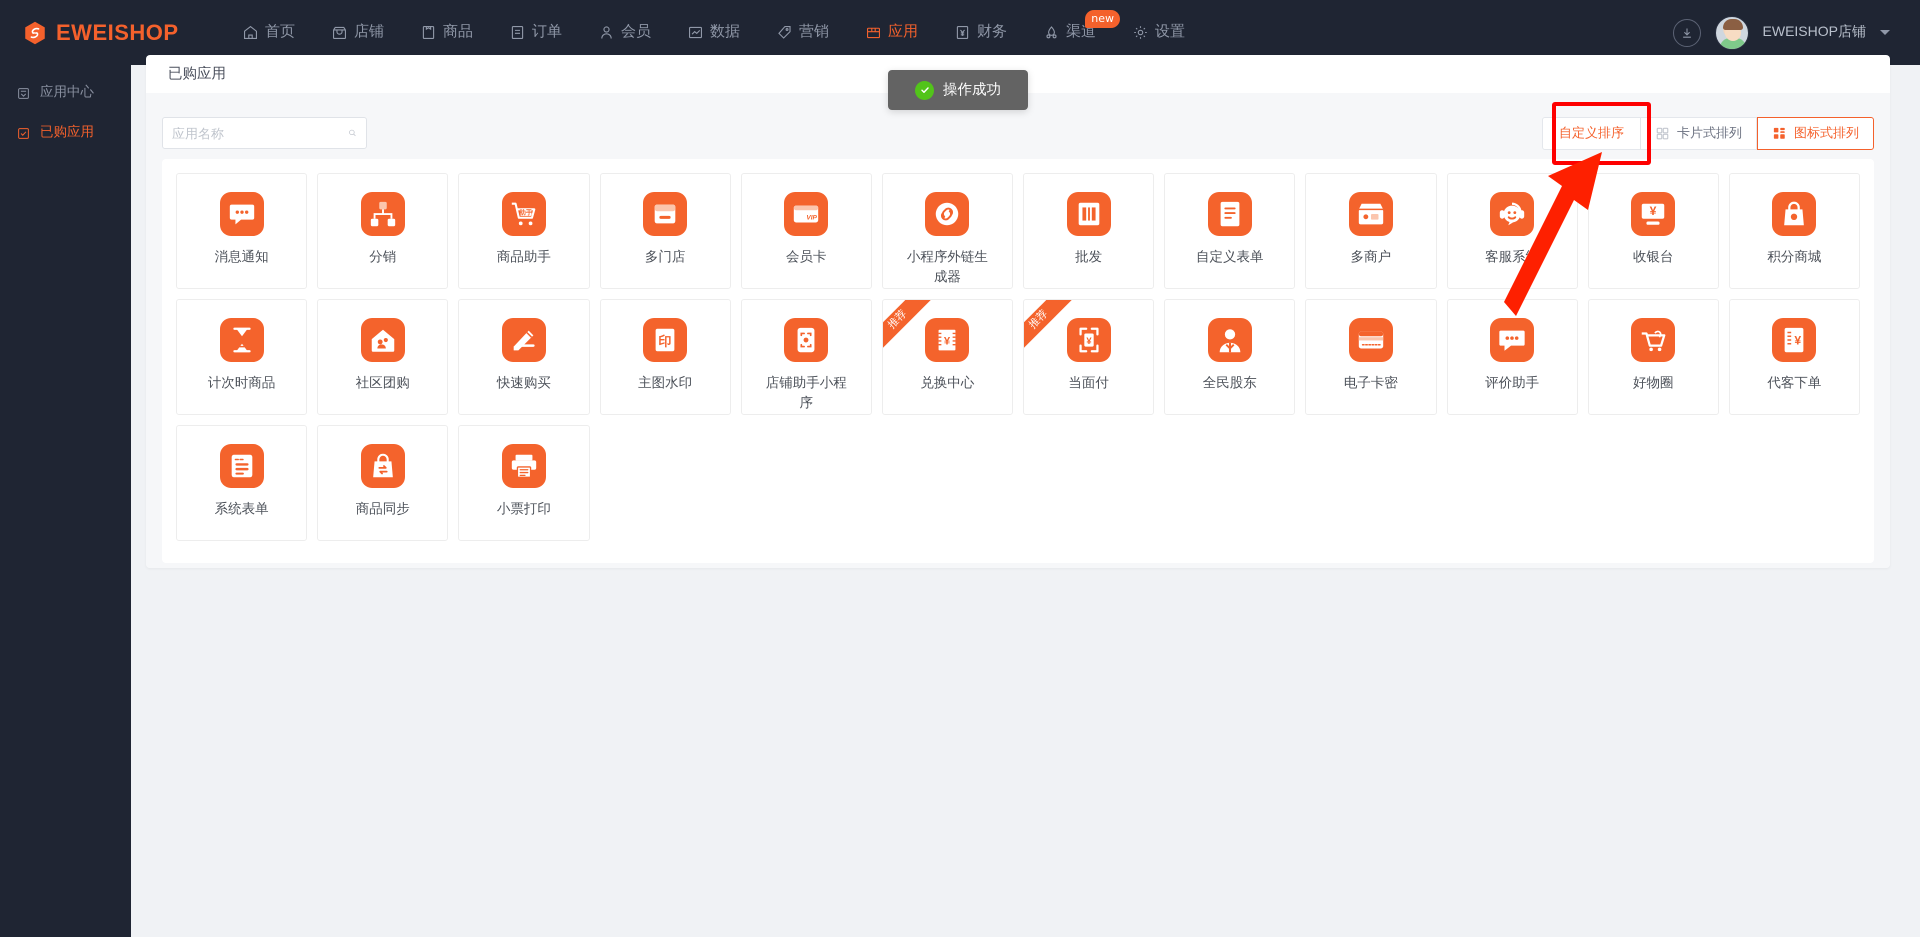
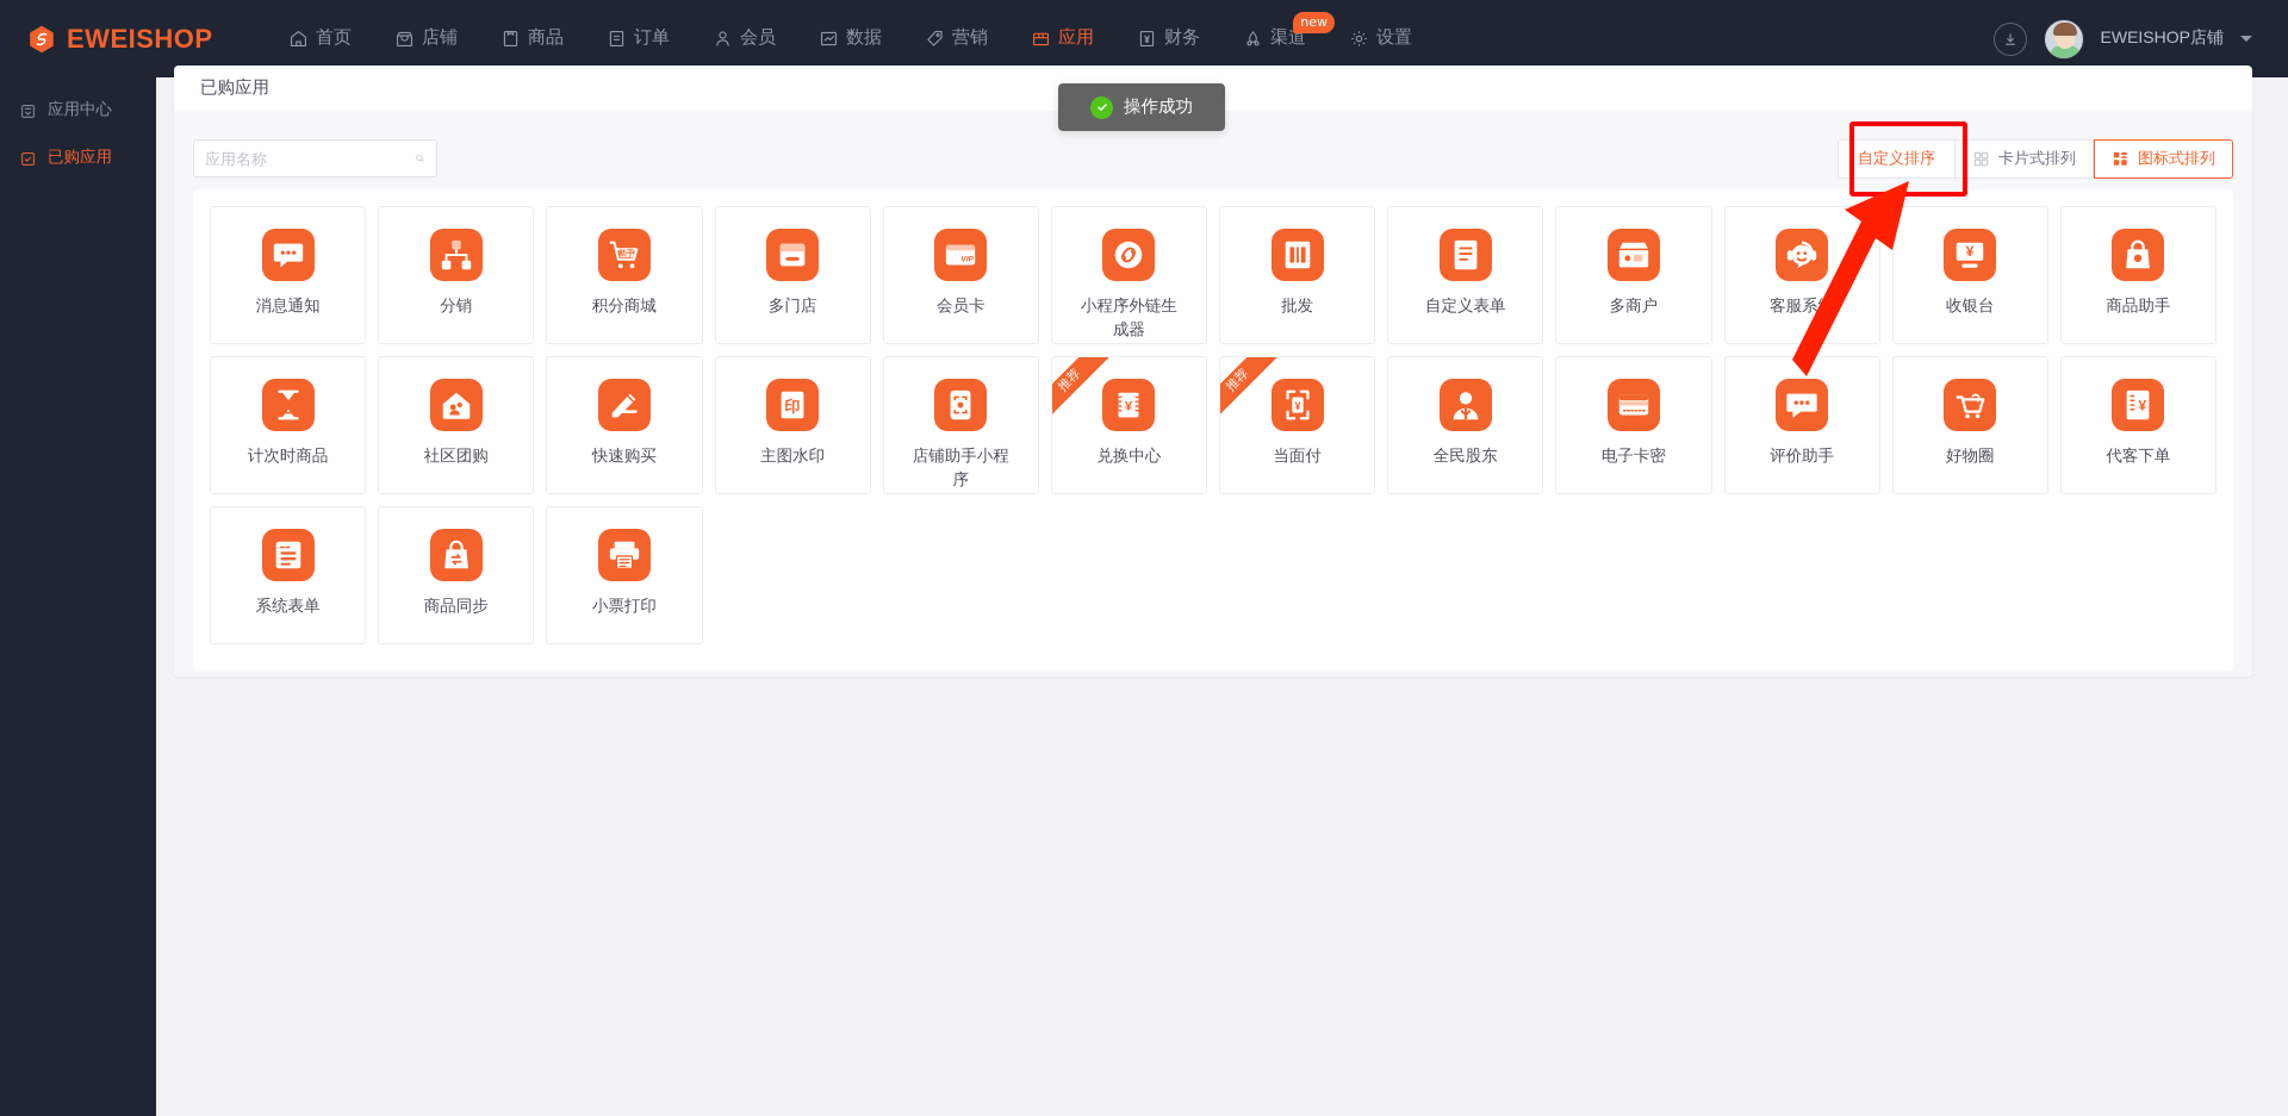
  EWEISHOP
  首页
  店铺
  商品
  订单
  会员
  数据
  营销
  应用
  财务
  渠道
  new
  设置
  EWEISHOP店铺
  应用中心
  已购应用
  已购应用
  应用名称
  自定义排序
  卡片式排列
  图标式排列
  消息通知
  分销
- 商品助手
+ 积分商城
  多门店
  会员卡
  小程序外链生成器
  批发
  自定义表单
  多商户
  客服系
  ¥
  收银台
- 积分商城
+ 商品助手
  计次时商品
  社区团购
  快速购买
  印
  主图水印
  店铺助手小程序
  ¥
  兑换中心
  ¥
  当面付
  全民股东
  电子卡密
  评价助手
  好物圈
  ¥
  代客下单
  系统表单
  商品同步
  小票打印
  操作成功
